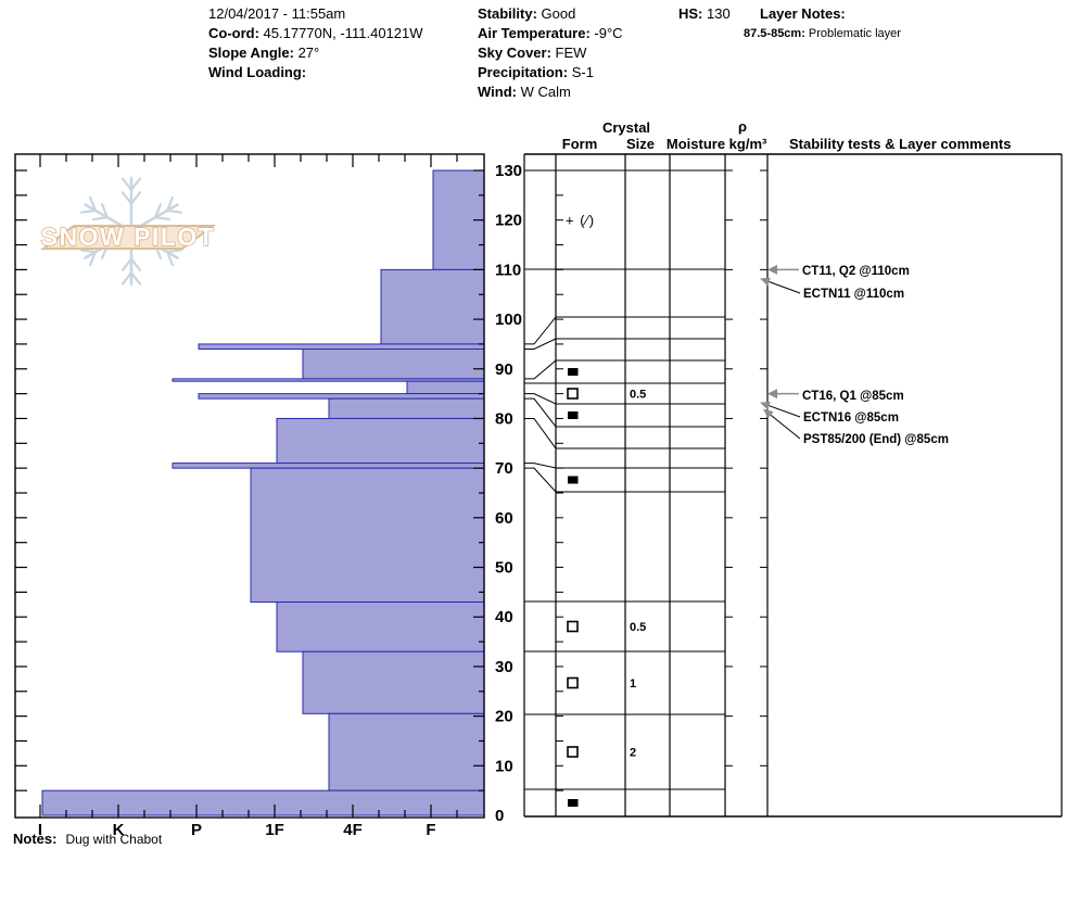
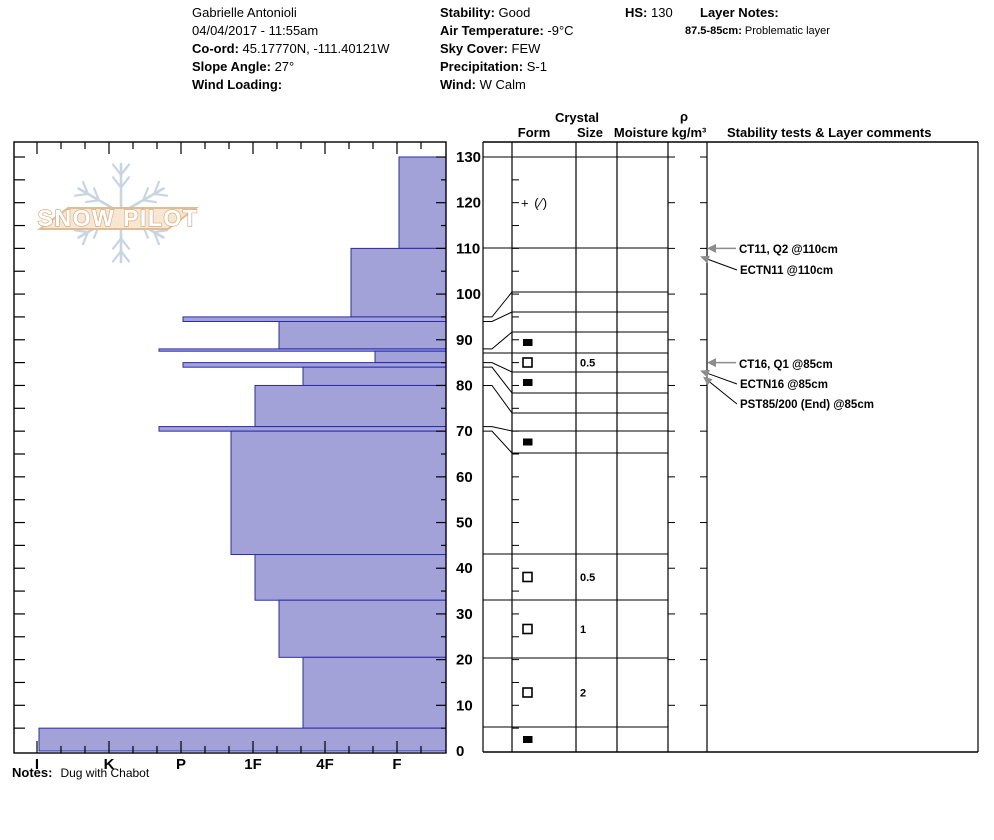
+ Gabrielle Antonioli
- 12/04/2017 - 11:55am
+ 04/04/2017 - 11:55am
  Co-ord: 45.17770N, -111.40121W
  Slope Angle: 27°
  Wind Loading:
  Stability: Good
  Air Temperature: -9°C
  Sky Cover: FEW
  Precipitation: S-1
  Wind: W Calm
  HS: 130
  Layer Notes:
  87.5-85cm: Problematic layer
  SNOW PILOT
  I
  K
  P
  1F
  4F
  F
  130
  120
  110
  100
  90
  80
  70
  60
  50
  40
  30
  20
  10
  0
  + (∕)
  0.5
  0.5
  1
  2
  Crystal
  Form
  Size
  Moisture
  ρ
  kg/m³
  Stability tests & Layer comments
  CT16, Q1 @85cm
  ECTN16 @85cm
  PST85/200 (End) @85cm
  CT11, Q2 @110cm
  ECTN11 @110cm
  Notes: Dug with Chabot
